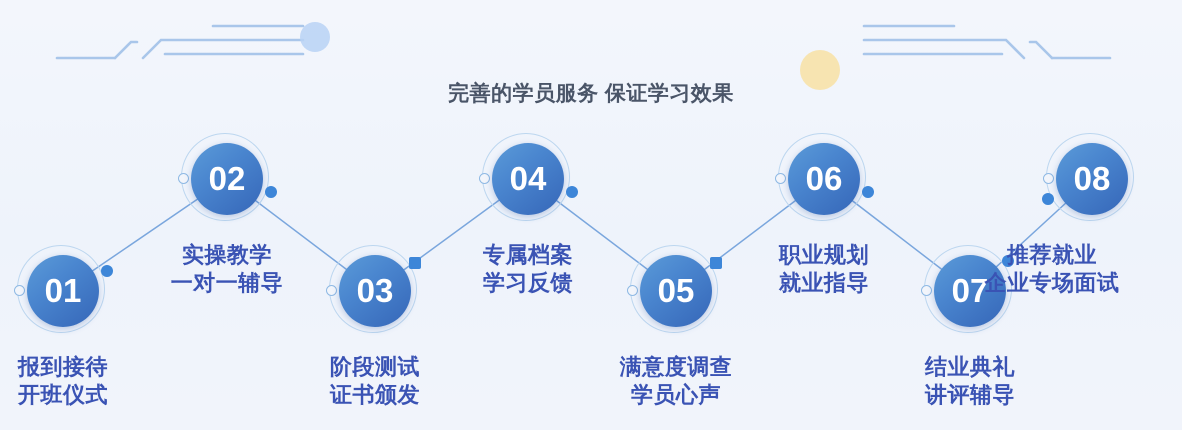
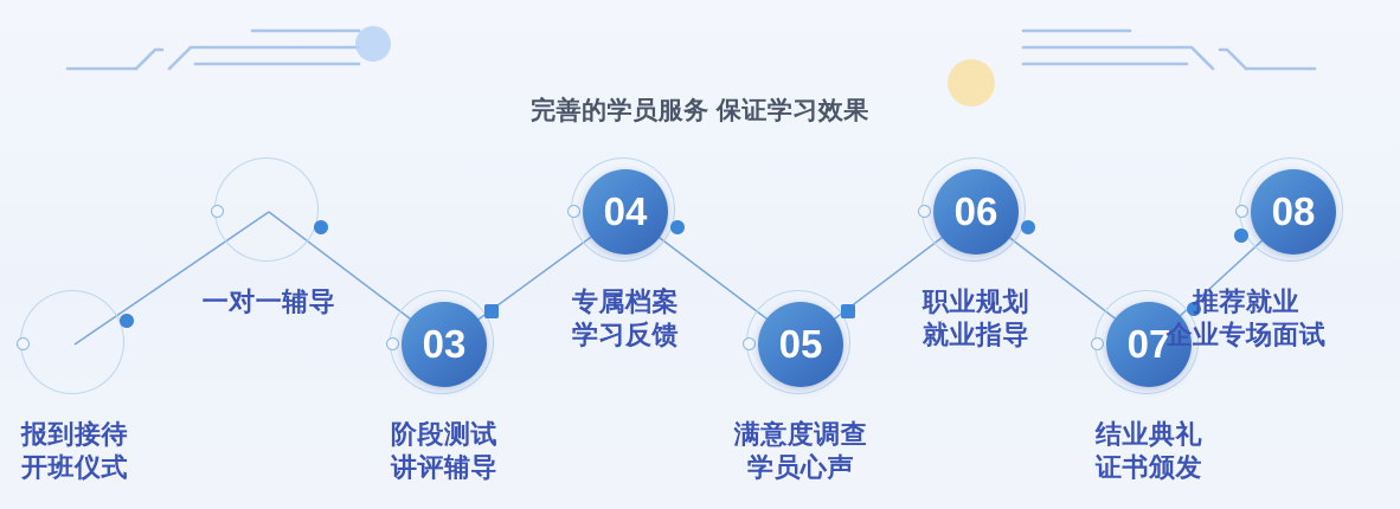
  完善的学员服务 保证学习效果
- 01
  报到接待
  开班仪式
- 02
- 实操教学
  一对一辅导
  03
  阶段测试
- 证书颁发
+ 讲评辅导
  04
  专属档案
  学习反馈
  05
  满意度调查
  学员心声
  06
  职业规划
  就业指导
  07
  结业典礼
- 讲评辅导
+ 证书颁发
  08
  推荐就业
  企业专场面试
